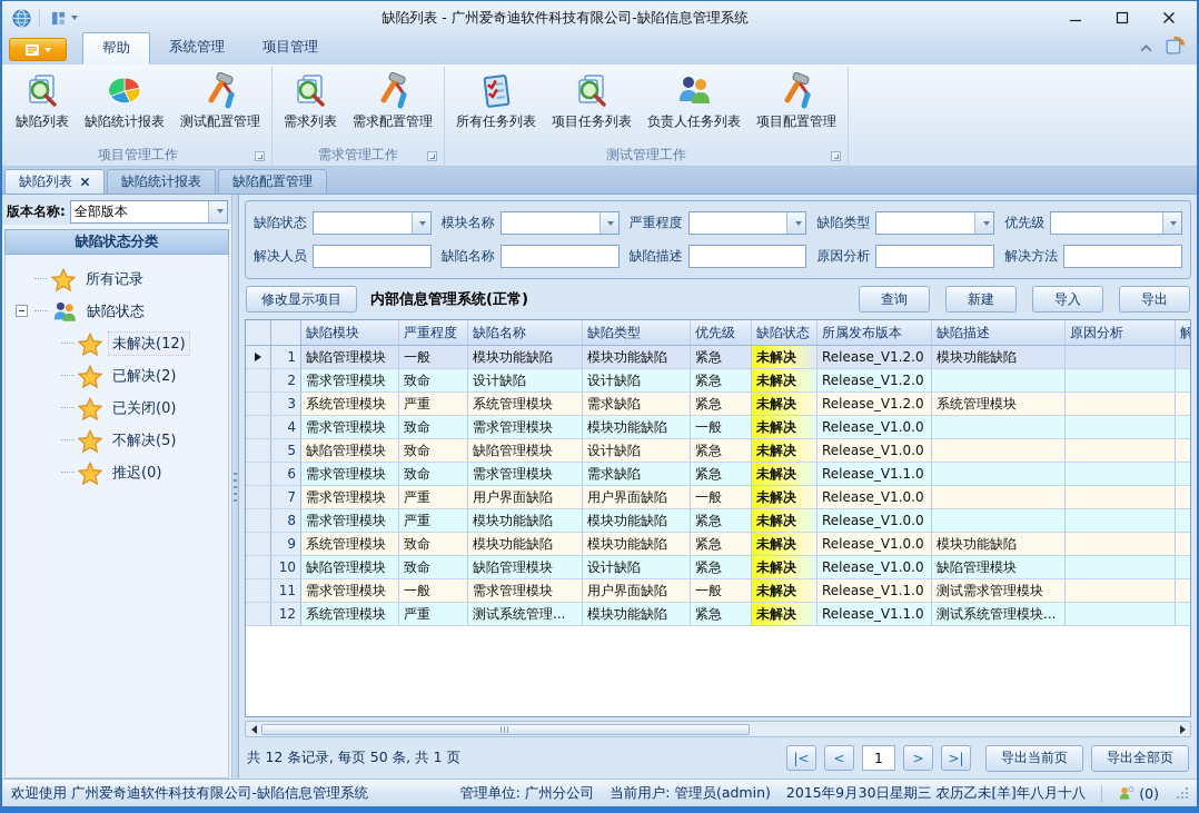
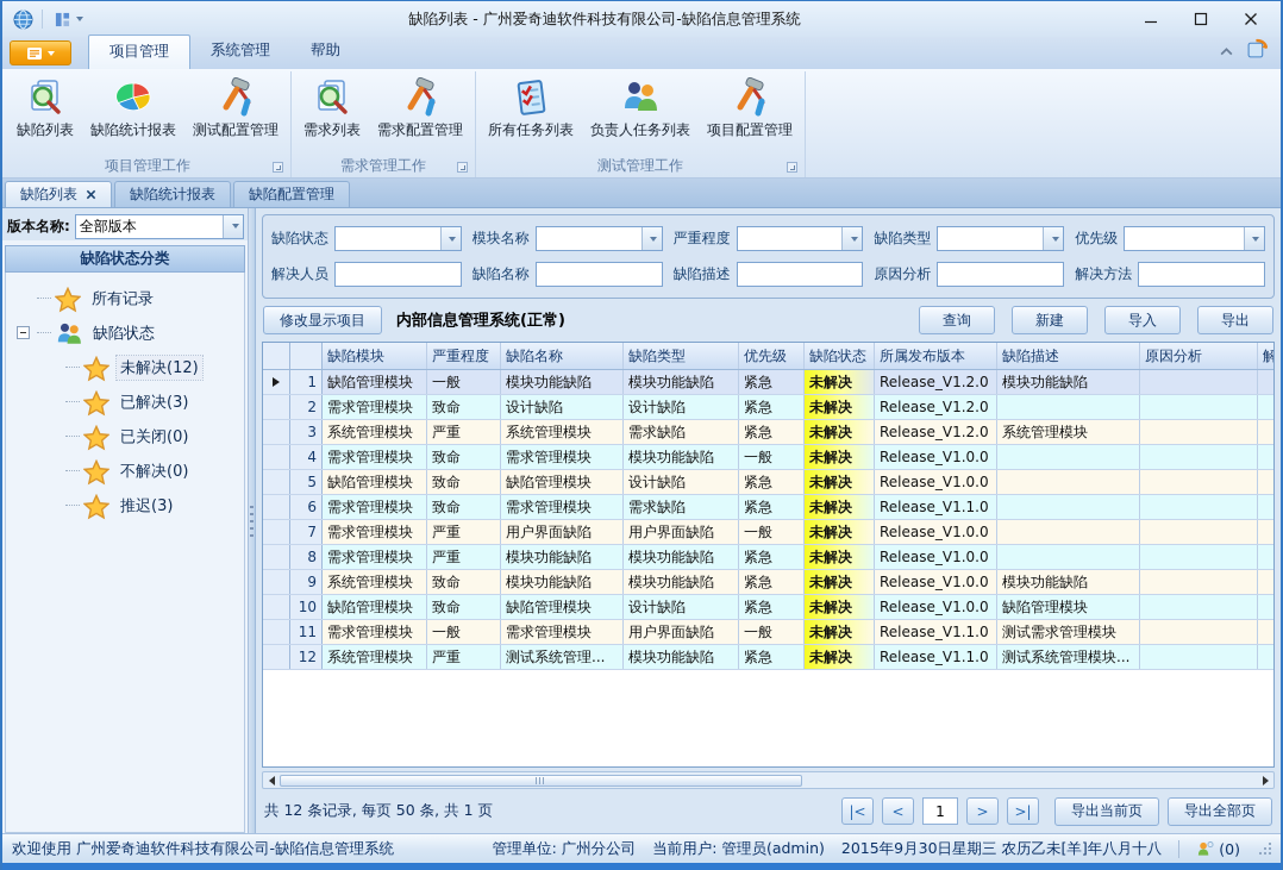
  缺陷列表 - 广州爱奇迪软件科技有限公司-缺陷信息管理系统
- 帮助
+ 项目管理
  系统管理
- 项目管理
+ 帮助
  缺陷列表
  缺陷统计报表
  测试配置管理
  项目管理工作
  需求列表
  需求配置管理
  需求管理工作
  所有任务列表
- 项目任务列表
  负责人任务列表
  项目配置管理
  测试管理工作
  缺陷列表
  缺陷统计报表
  缺陷配置管理
  版本名称:
  全部版本
  缺陷状态分类
  所有记录
  缺陷状态
  未解决(12)
- 已解决(2)
+ 已解决(3)
  已关闭(0)
- 不解决(5)
+ 不解决(0)
- 推迟(0)
+ 推迟(3)
  缺陷状态
  模块名称
  严重程度
  缺陷类型
  优先级
  解决人员
  缺陷名称
  缺陷描述
  原因分析
  解决方法
  修改显示项目
  内部信息管理系统(正常)
  查询
  新建
  导入
  导出
  缺陷模块
  严重程度
  缺陷名称
  缺陷类型
  优先级
  缺陷状态
  所属发布版本
  缺陷描述
  原因分析
  1
  缺陷管理模块
  一般
  模块功能缺陷
  模块功能缺陷
  紧急
  未解决
  Release_V1.2.0
  模块功能缺陷
  2
  需求管理模块
  致命
  设计缺陷
  设计缺陷
  紧急
  未解决
  Release_V1.2.0
  3
  系统管理模块
  严重
  系统管理模块
  需求缺陷
  紧急
  未解决
  Release_V1.2.0
  系统管理模块
  4
  需求管理模块
  致命
  需求管理模块
  模块功能缺陷
  一般
  未解决
  Release_V1.0.0
  5
  缺陷管理模块
  致命
  缺陷管理模块
  设计缺陷
  紧急
  未解决
  Release_V1.0.0
  6
  需求管理模块
  致命
  需求管理模块
  需求缺陷
  紧急
  未解决
  Release_V1.1.0
  7
  需求管理模块
  严重
  用户界面缺陷
  用户界面缺陷
  一般
  未解决
  Release_V1.0.0
  8
  需求管理模块
  严重
  模块功能缺陷
  模块功能缺陷
  紧急
  未解决
  Release_V1.0.0
  9
  系统管理模块
  致命
  模块功能缺陷
  模块功能缺陷
  紧急
  未解决
  Release_V1.0.0
  模块功能缺陷
  10
  缺陷管理模块
  致命
  缺陷管理模块
  设计缺陷
  紧急
  未解决
  Release_V1.0.0
  缺陷管理模块
  11
  需求管理模块
  一般
  需求管理模块
  用户界面缺陷
  一般
  未解决
  Release_V1.1.0
  测试需求管理模块
  12
  系统管理模块
  严重
  测试系统管理...
  模块功能缺陷
  紧急
  未解决
  Release_V1.1.0
  测试系统管理模块...
  共 12 条记录, 每页 50 条, 共 1 页
  |<
  <
  1
  >
  >|
  导出当前页
  导出全部页
  欢迎使用 广州爱奇迪软件科技有限公司-缺陷信息管理系统
  管理单位: 广州分公司
  当前用户: 管理员(admin)
  2015年9月30日星期三 农历乙未[羊]年八月十八
  (0)
